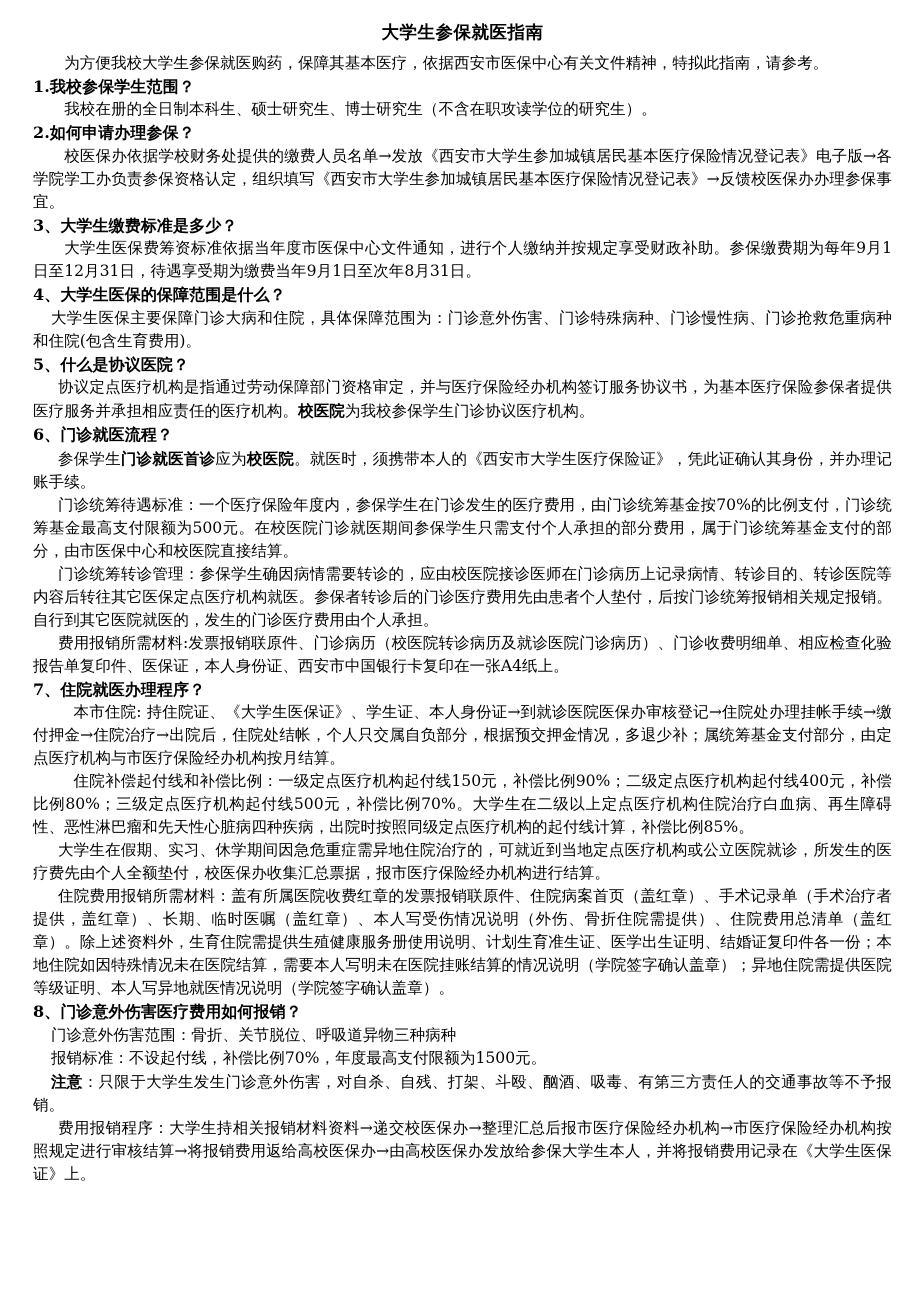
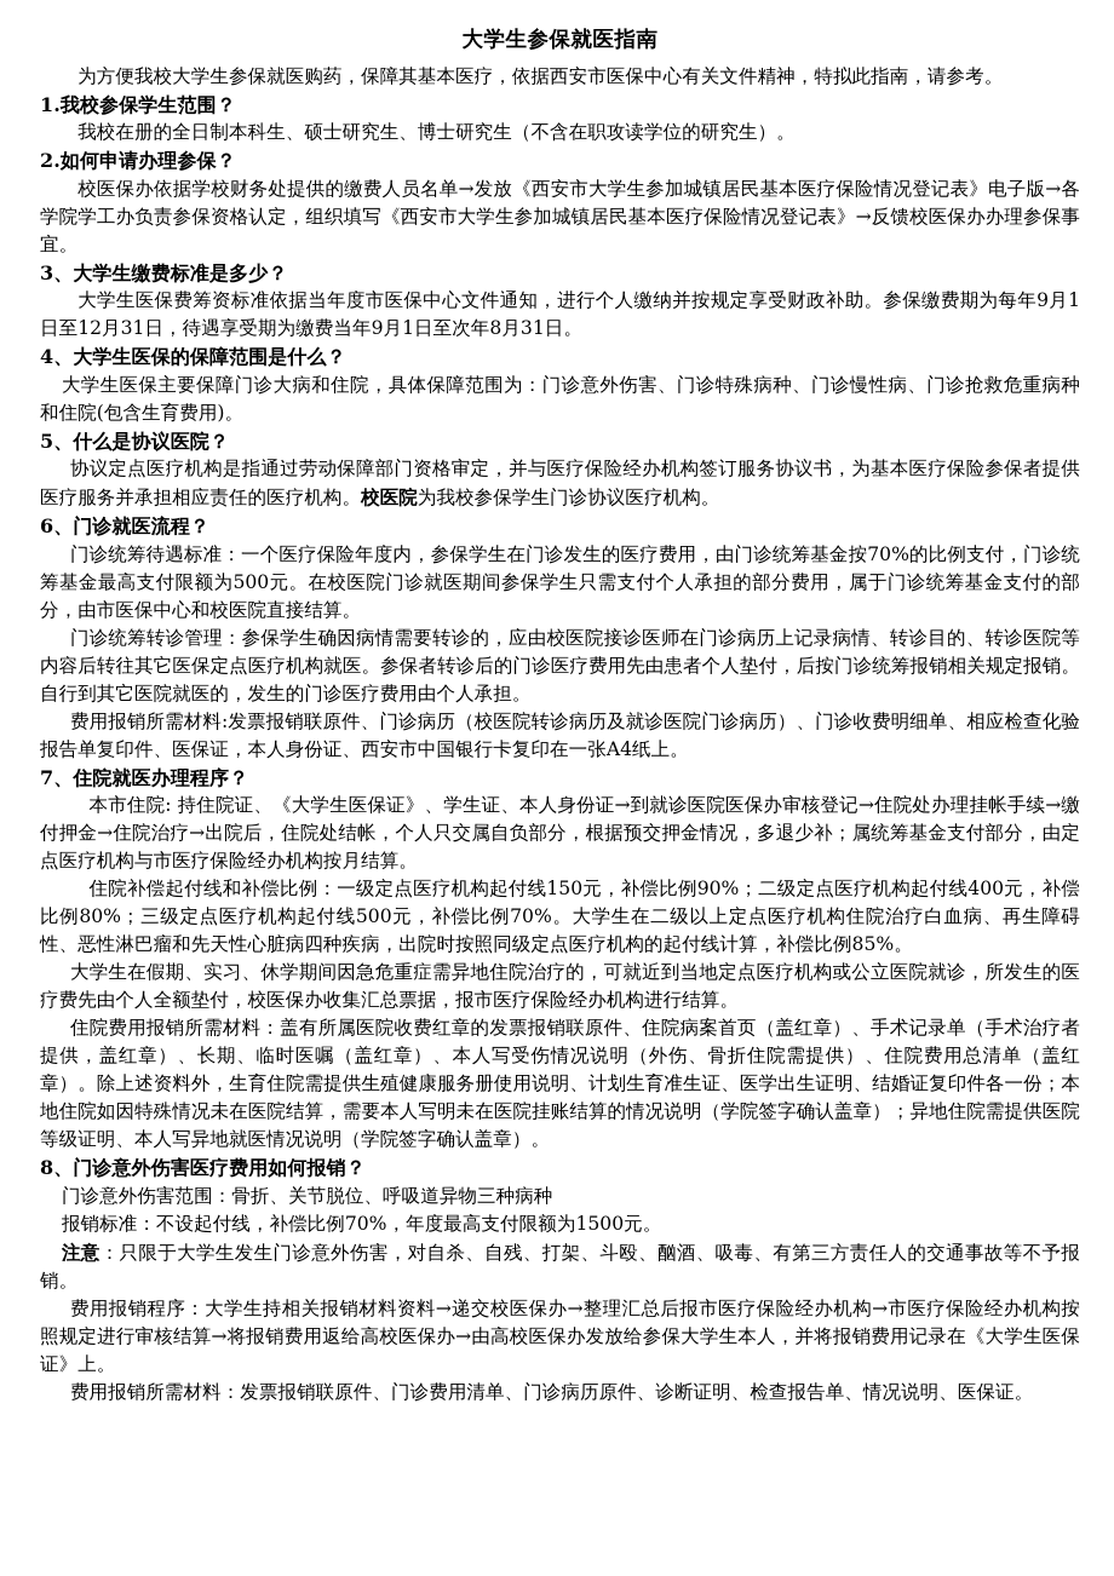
  大学生参保就医指南
  为方便我校大学生参保就医购药，保障其基本医疗，依据西安市医保中心有关文件精神，特拟此指南，请参考。
  1.我校参保学生范围？
  我校在册的全日制本科生、硕士研究生、博士研究生（不含在职攻读学位的研究生）。
  2.如何申请办理参保？
  校医保办依据学校财务处提供的缴费人员名单→发放《西安市大学生参加城镇居民基本医疗保险情况登记表》电子版→各学院学工办负责参保资格认定，组织填写《西安市大学生参加城镇居民基本医疗保险情况登记表》→反馈校医保办办理参保事宜。
  3、大学生缴费标准是多少？
  大学生医保费筹资标准依据当年度市医保中心文件通知，进行个人缴纳并按规定享受财政补助。参保缴费期为每年9月1日至12月31日，待遇享受期为缴费当年9月1日至次年8月31日。
  4、大学生医保的保障范围是什么？
  大学生医保主要保障门诊大病和住院，具体保障范围为：门诊意外伤害、门诊特殊病种、门诊慢性病、门诊抢救危重病种和住院(包含生育费用)。
  5、什么是协议医院？
  协议定点医疗机构是指通过劳动保障部门资格审定，并与医疗保险经办机构签订服务协议书，为基本医疗保险参保者提供医疗服务并承担相应责任的医疗机构。校医院为我校参保学生门诊协议医疗机构。
  6、门诊就医流程？
- 参保学生门诊就医首诊应为校医院。就医时，须携带本人的《西安市大学生医疗保险证》，凭此证确认其身份，并办理记账手续。
  门诊统筹待遇标准：一个医疗保险年度内，参保学生在门诊发生的医疗费用，由门诊统筹基金按70%的比例支付，门诊统筹基金最高支付限额为500元。在校医院门诊就医期间参保学生只需支付个人承担的部分费用，属于门诊统筹基金支付的部分，由市医保中心和校医院直接结算。
  门诊统筹转诊管理：参保学生确因病情需要转诊的，应由校医院接诊医师在门诊病历上记录病情、转诊目的、转诊医院等内容后转往其它医保定点医疗机构就医。参保者转诊后的门诊医疗费用先由患者个人垫付，后按门诊统筹报销相关规定报销。自行到其它医院就医的，发生的门诊医疗费用由个人承担。
  费用报销所需材料:发票报销联原件、门诊病历（校医院转诊病历及就诊医院门诊病历）、门诊收费明细单、相应检查化验报告单复印件、医保证，本人身份证、西安市中国银行卡复印在一张A4纸上。
  7、住院就医办理程序？
  本市住院: 持住院证、《大学生医保证》、学生证、本人身份证→到就诊医院医保办审核登记→住院处办理挂帐手续→缴付押金→住院治疗→出院后，住院处结帐，个人只交属自负部分，根据预交押金情况，多退少补；属统筹基金支付部分，由定点医疗机构与市医疗保险经办机构按月结算。
  住院补偿起付线和补偿比例：一级定点医疗机构起付线150元，补偿比例90%；二级定点医疗机构起付线400元，补偿比例80%；三级定点医疗机构起付线500元，补偿比例70%。大学生在二级以上定点医疗机构住院治疗白血病、再生障碍性、恶性淋巴瘤和先天性心脏病四种疾病，出院时按照同级定点医疗机构的起付线计算，补偿比例85%。
  大学生在假期、实习、休学期间因急危重症需异地住院治疗的，可就近到当地定点医疗机构或公立医院就诊，所发生的医疗费先由个人全额垫付，校医保办收集汇总票据，报市医疗保险经办机构进行结算。
  住院费用报销所需材料：盖有所属医院收费红章的发票报销联原件、住院病案首页（盖红章）、手术记录单（手术治疗者提供，盖红章）、长期、临时医嘱（盖红章）、本人写受伤情况说明（外伤、骨折住院需提供）、住院费用总清单（盖红章）。除上述资料外，生育住院需提供生殖健康服务册使用说明、计划生育准生证、医学出生证明、结婚证复印件各一份；本地住院如因特殊情况未在医院结算，需要本人写明未在医院挂账结算的情况说明（学院签字确认盖章）；异地住院需提供医院等级证明、本人写异地就医情况说明（学院签字确认盖章）。
  8、门诊意外伤害医疗费用如何报销？
  门诊意外伤害范围：骨折、关节脱位、呼吸道异物三种病种
  报销标准：不设起付线，补偿比例70%，年度最高支付限额为1500元。
  注意：只限于大学生发生门诊意外伤害，对自杀、自残、打架、斗殴、酗酒、吸毒、有第三方责任人的交通事故等不予报销。
  费用报销程序：大学生持相关报销材料资料→递交校医保办→整理汇总后报市医疗保险经办机构→市医疗保险经办机构按照规定进行审核结算→将报销费用返给高校医保办→由高校医保办发放给参保大学生本人，并将报销费用记录在《大学生医保证》上。
+ 费用报销所需材料：发票报销联原件、门诊费用清单、门诊病历原件、诊断证明、检查报告单、情况说明、医保证。
